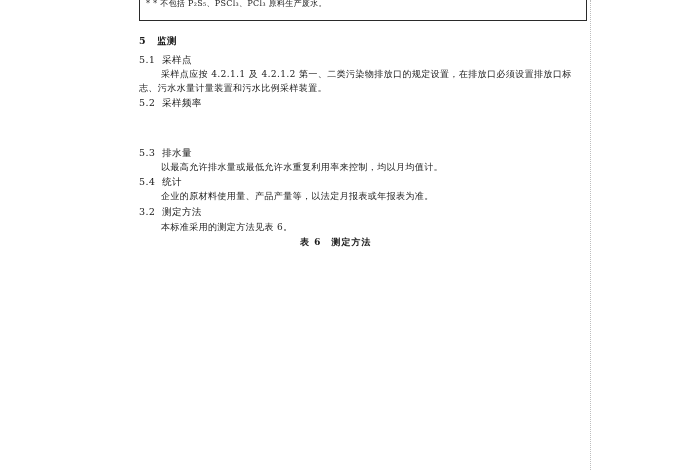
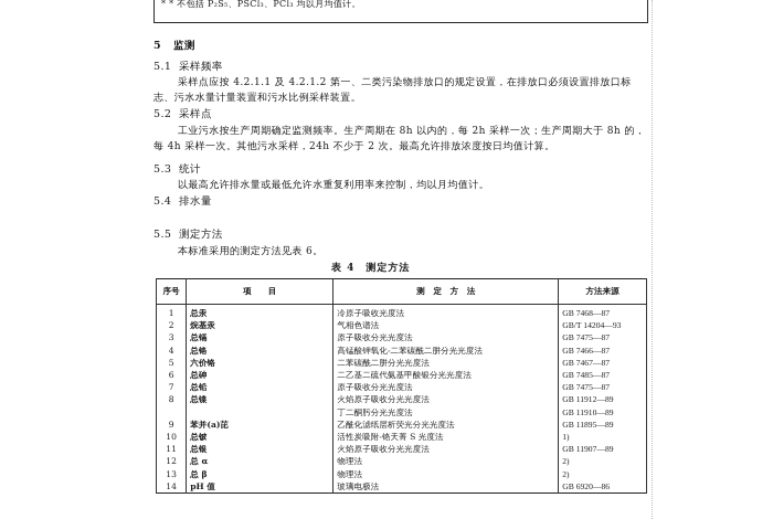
- * * 不包括 P₂S₅、PSCl₃、PCl₃ 原料生产废水。
+ * * 不包括 P₂S₅、PSCl₃、PCl₃ 均以月均值计。
  5 监测
- 5.1 采样点
+ 5.1 采样频率
  采样点应按 4.2.1.1 及 4.2.1.2 第一、二类污染物排放口的规定设置，在排放口必须设置排放口标
  志、污水水量计量装置和污水比例采样装置。
- 5.2 采样频率
+ 5.2 采样点
+ 工业污水按生产周期确定监测频率。生产周期在 8h 以内的，每 2h 采样一次；生产周期大于 8h 的，
+ 每 4h 采样一次。其他污水采样，24h 不少于 2 次。最高允许排放浓度按日均值计算。
- 5.3 排水量
+ 5.3 统计
  以最高允许排水量或最低允许水重复利用率来控制，均以月均值计。
- 5.4 统计
+ 5.4 排水量
- 企业的原材料使用量、产品产量等，以法定月报表或年报表为准。
- 3.2 测定方法
+ 5.5 测定方法
  本标准采用的测定方法见表 6。
- 表 6 测定方法
+ 表 4 测定方法
+ 序号	项 目	测 定 方 法	方法来源
+ 1	总汞	冷原子吸收光度法	GB 7468—87
+ 2	烷基汞	气相色谱法	GB/T 14204—93
+ 3	总镉	原子吸收分光光度法	GB 7475—87
+ 4	总铬	高锰酸钾氧化-二苯碳酰二肼分光光度法	GB 7466—87
+ 5	六价铬	二苯碳酰二肼分光光度法	GB 7467—87
+ 6	总砷	二乙基二硫代氨基甲酸银分光光度法	GB 7485—87
+ 7	总铅	原子吸收分光光度法	GB 7475—87
+ 8	总镍	火焰原子吸收分光光度法	GB 11912—89
+ 		丁二酮肟分光光度法	GB 11910—89
+ 9	苯并(a)芘	乙酰化滤纸层析荧光分光光度法	GB 11895—89
+ 10	总铍	活性炭吸附-铬天菁 S 光度法	1)
+ 11	总银	火焰原子吸收分光光度法	GB 11907—89
+ 12	总 α	物理法	2)
+ 13	总 β	物理法	2)
+ 14	pH 值	玻璃电极法	GB 6920—86
